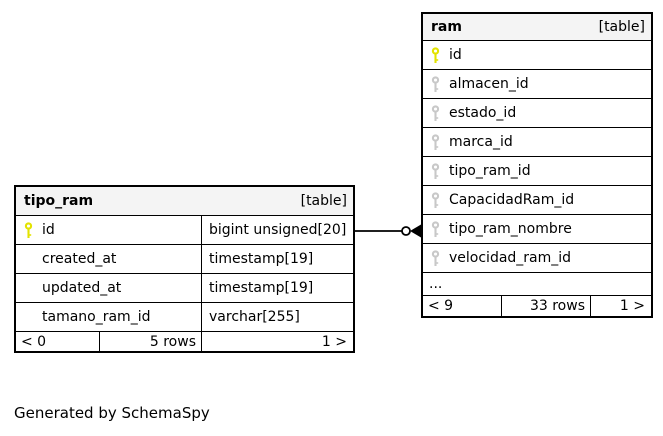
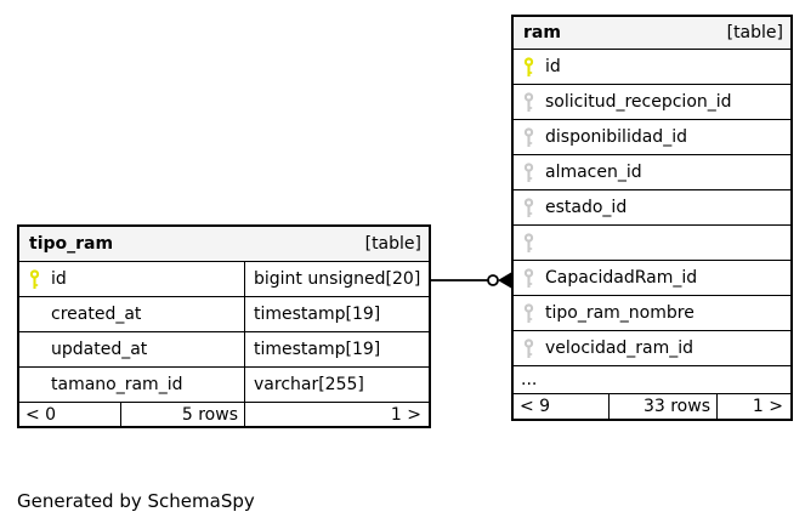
  Generated by SchemaSpy
  ram
  [table]
  id
+ solicitud_recepcion_id
+ disponibilidad_id
  almacen_id
  estado_id
- marca_id
- tipo_ram_id
  CapacidadRam_id
  tipo_ram_nombre
  velocidad_ram_id
  ...
  < 9
  33 rows
  1 >
  tipo_ram
  [table]
  id
  bigint unsigned[20]
  created_at
  timestamp[19]
  updated_at
  timestamp[19]
  tamano_ram_id
  varchar[255]
  < 0
  5 rows
  1 >
